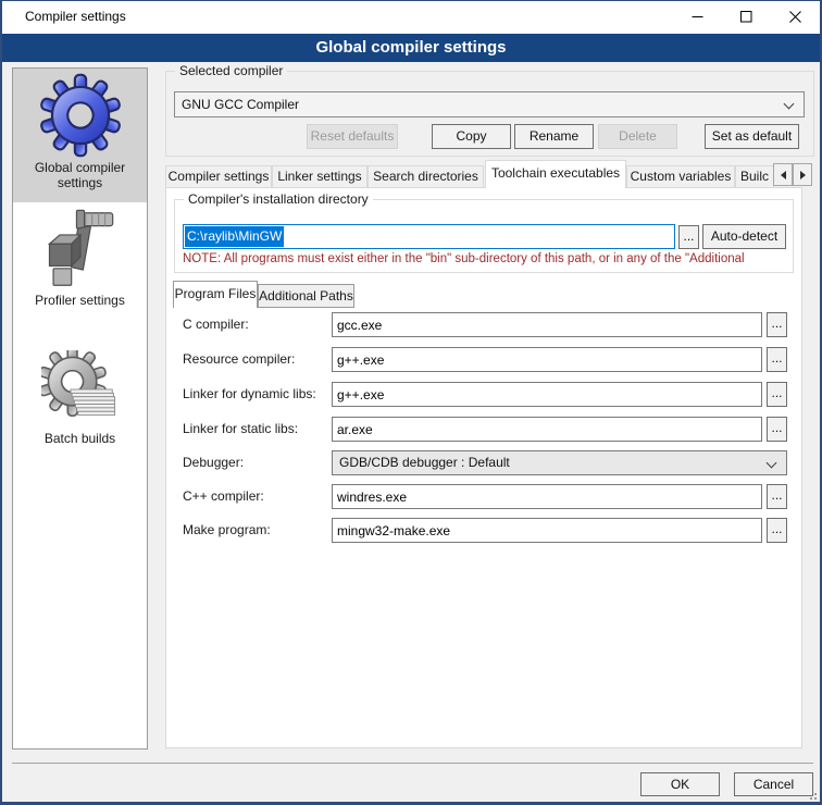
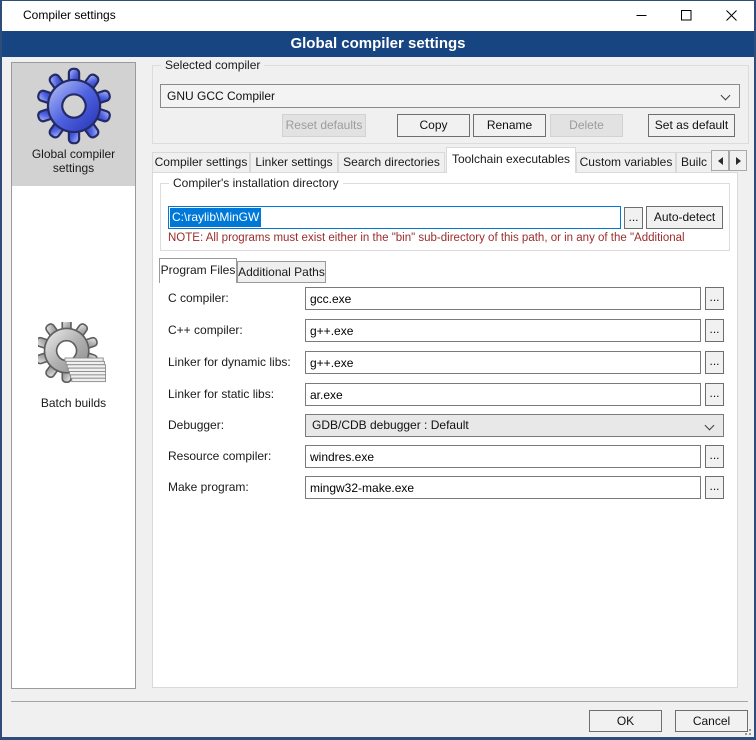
  Compiler settings
  Global compiler settings
  Global compiler settings
- Profiler settings
  Batch builds
  Selected compiler
  GNU GCC Compiler
  Reset defaults
  Copy
  Rename
  Delete
  Set as default
  Compiler settings
  Linker settings
  Search directories
  Toolchain executables
  Custom variables
  Builc
  Compiler's installation directory
  C:\raylib\MinGW
  ...
  Auto-detect
  NOTE: All programs must exist either in the "bin" sub-directory of this path, or in any of the "Additional
  Program Files
  Additional Paths
  C compiler:
  gcc.exe
  ...
- Resource compiler:
+ C++ compiler:
  g++.exe
  ...
  Linker for dynamic libs:
  g++.exe
  ...
  Linker for static libs:
  ar.exe
  ...
  Debugger:
  GDB/CDB debugger : Default
- C++ compiler:
+ Resource compiler:
  windres.exe
  ...
  Make program:
  mingw32-make.exe
  ...
  OK
  Cancel
